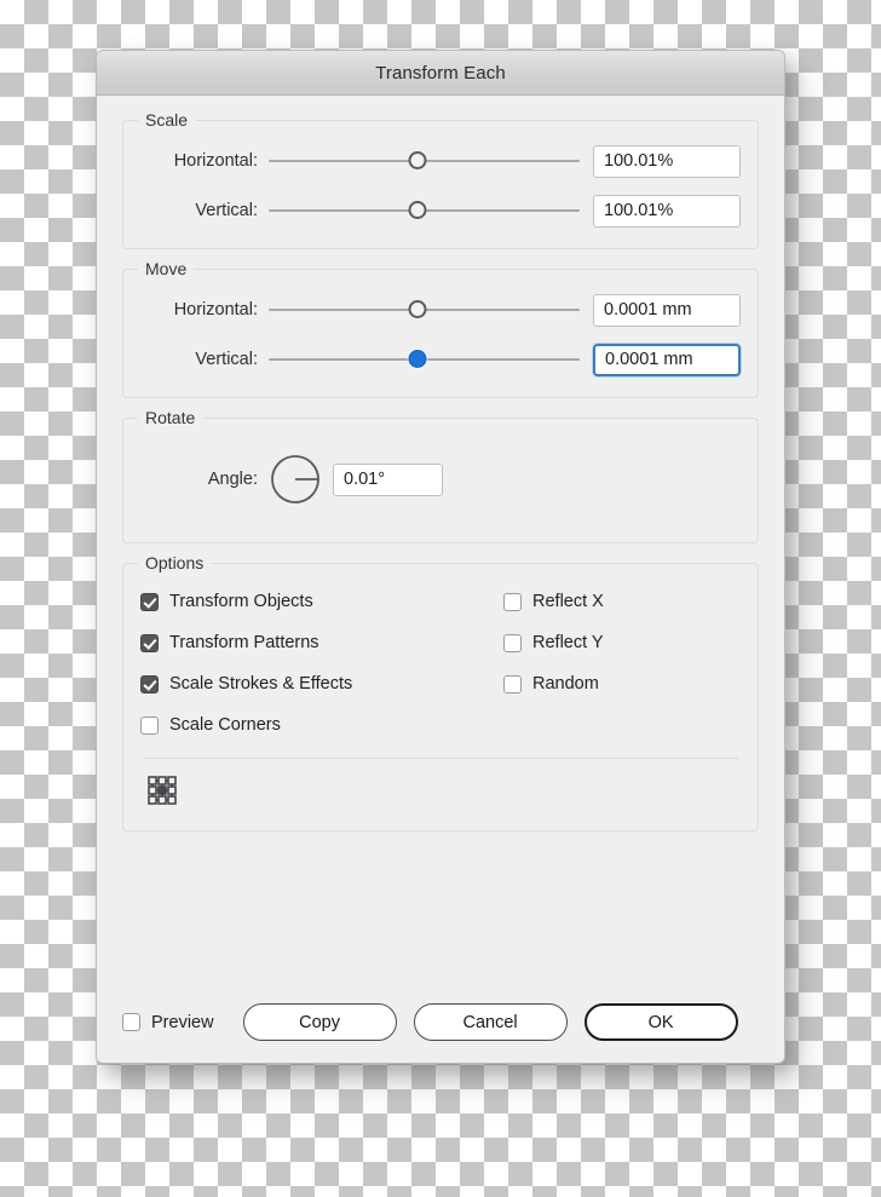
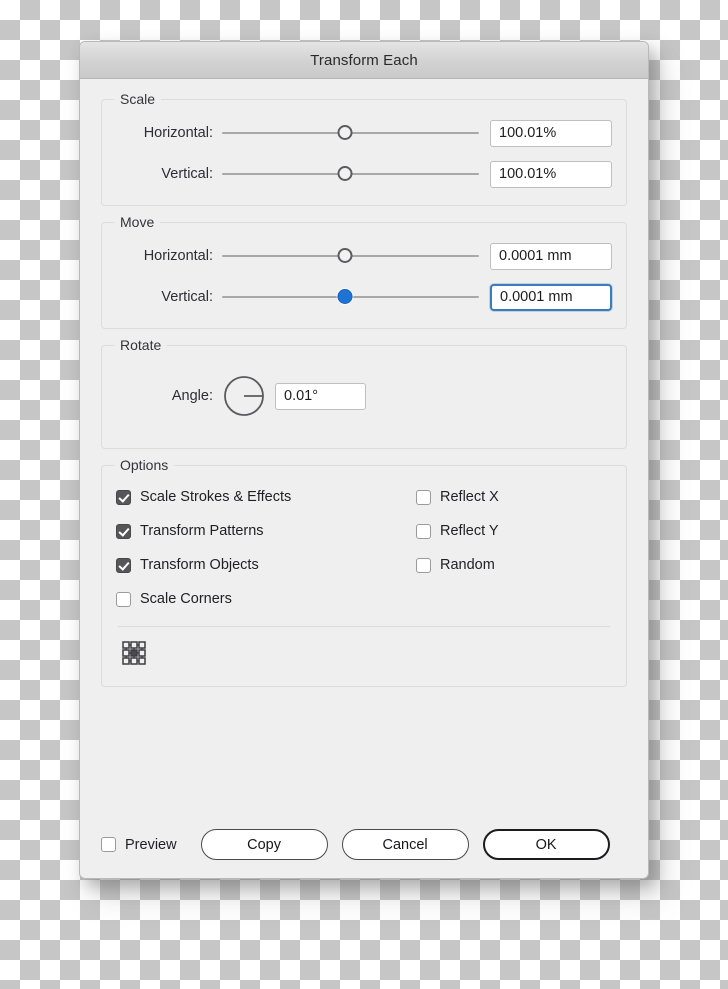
  Transform Each
  Scale
  Horizontal:
  100.01%
  Vertical:
  100.01%
  Move
  Horizontal:
  0.0001 mm
  Vertical:
  0.0001 mm
  Rotate
  Angle:
  0.01°
  Options
- Transform Objects
+ Scale Strokes & Effects
  Reflect X
  Transform Patterns
  Reflect Y
- Scale Strokes & Effects
+ Transform Objects
  Random
  Scale Corners
  Preview
  Copy
  Cancel
  OK
